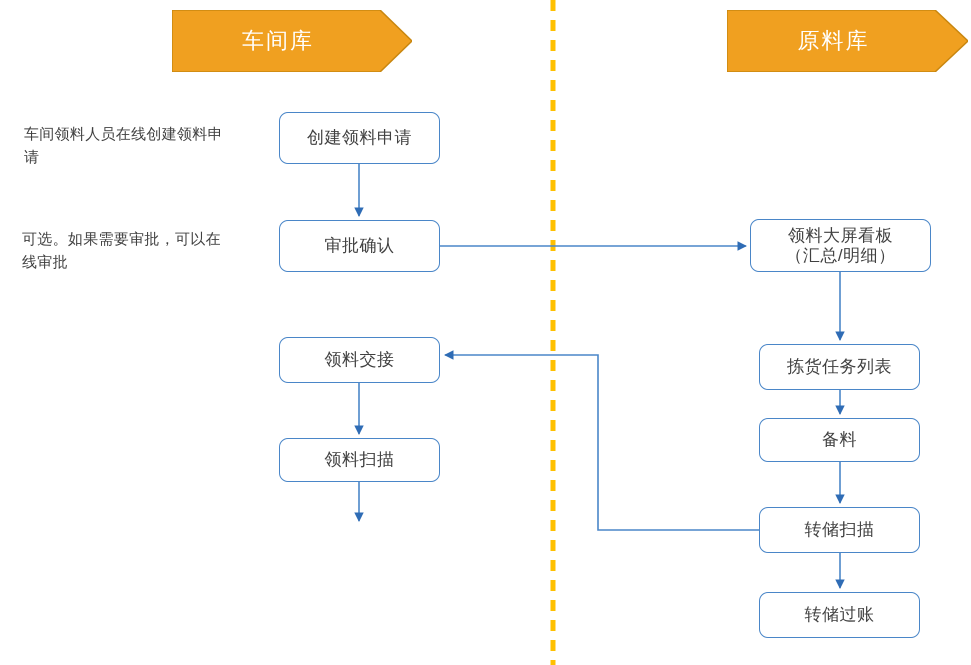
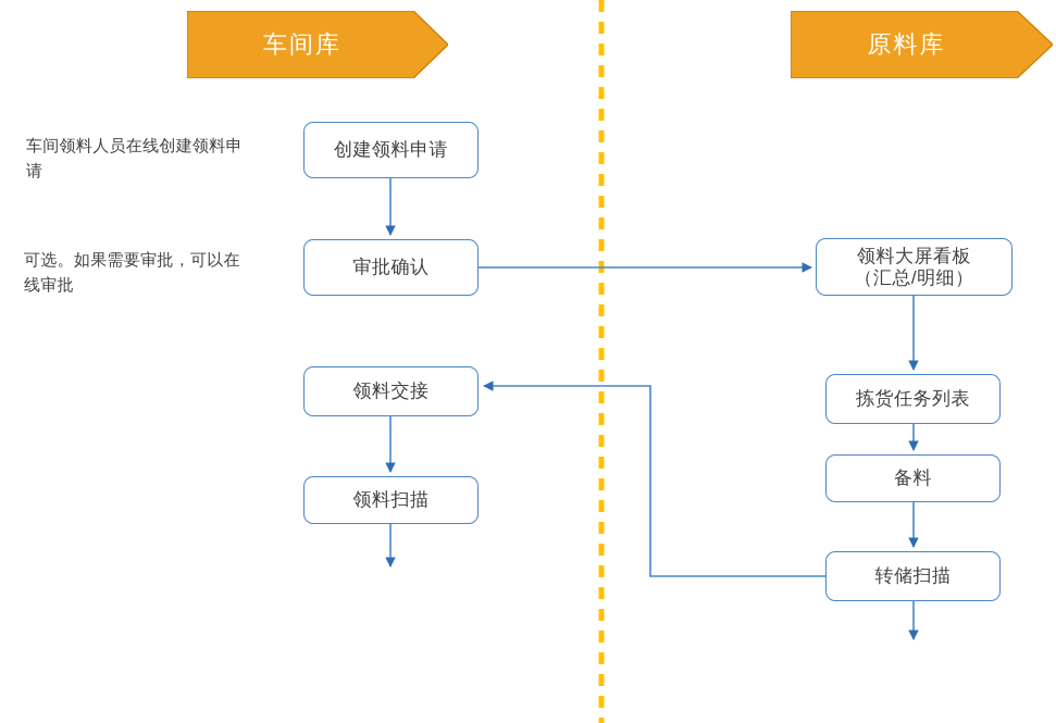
  车间库
  原料库
  车间领料人员在线创建领料申请
  可选。如果需要审批，可以在线审批
  创建领料申请
  审批确认
  领料交接
  领料扫描
  领料大屏看板
  （汇总/明细）
  拣货任务列表
  备料
  转储扫描
- 转储过账
